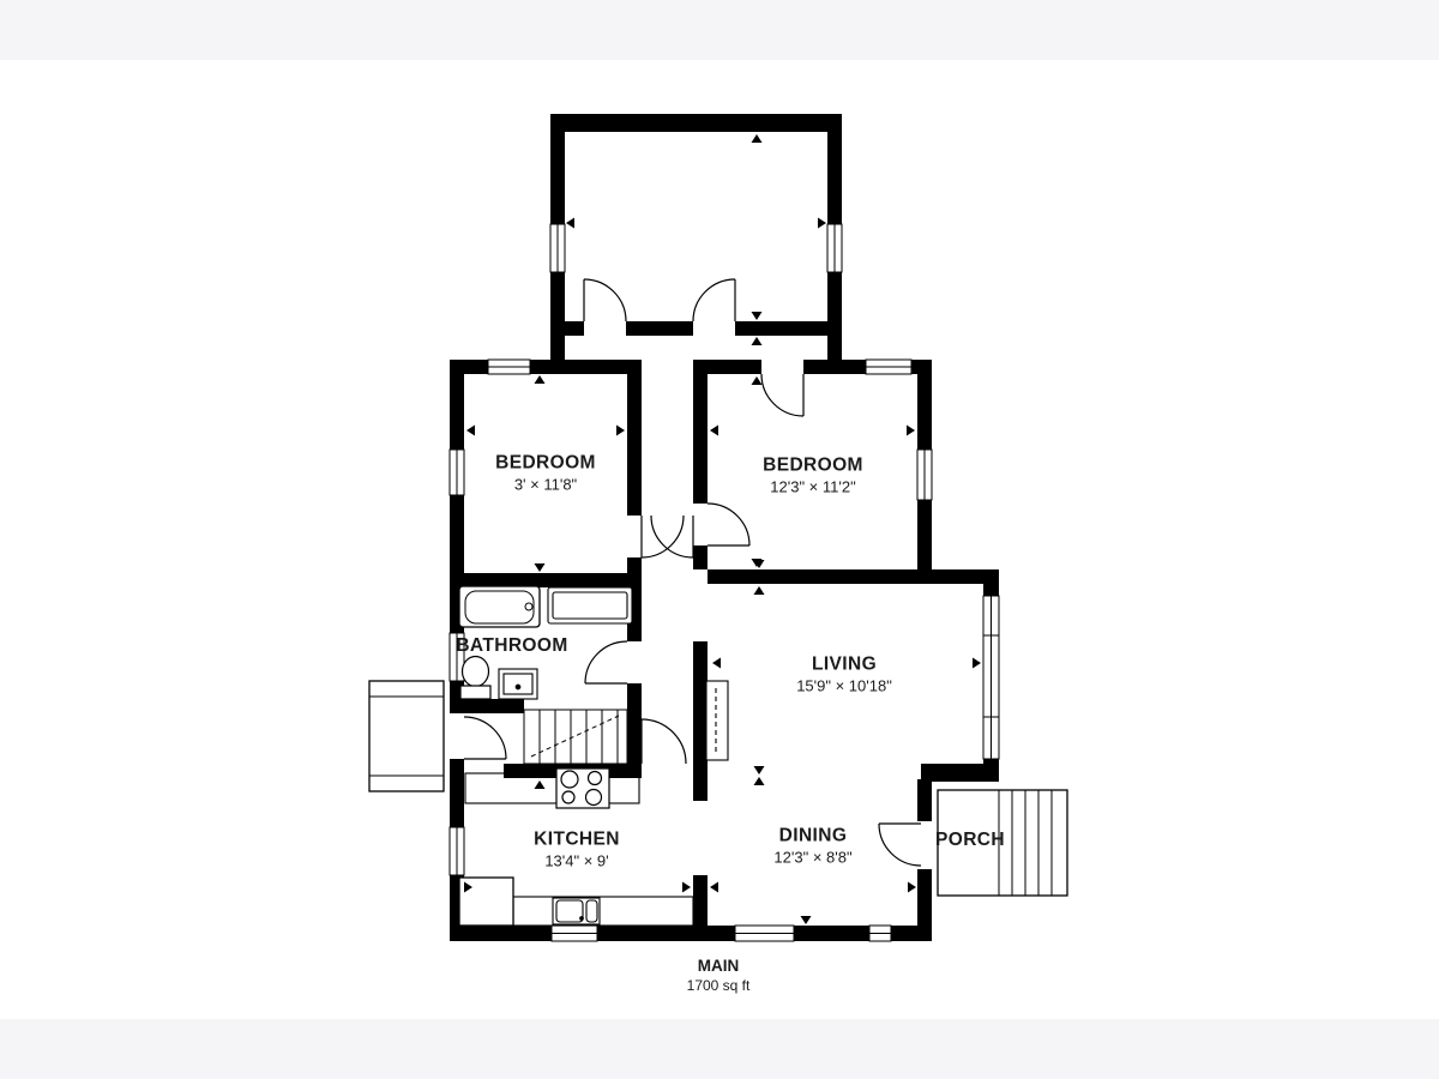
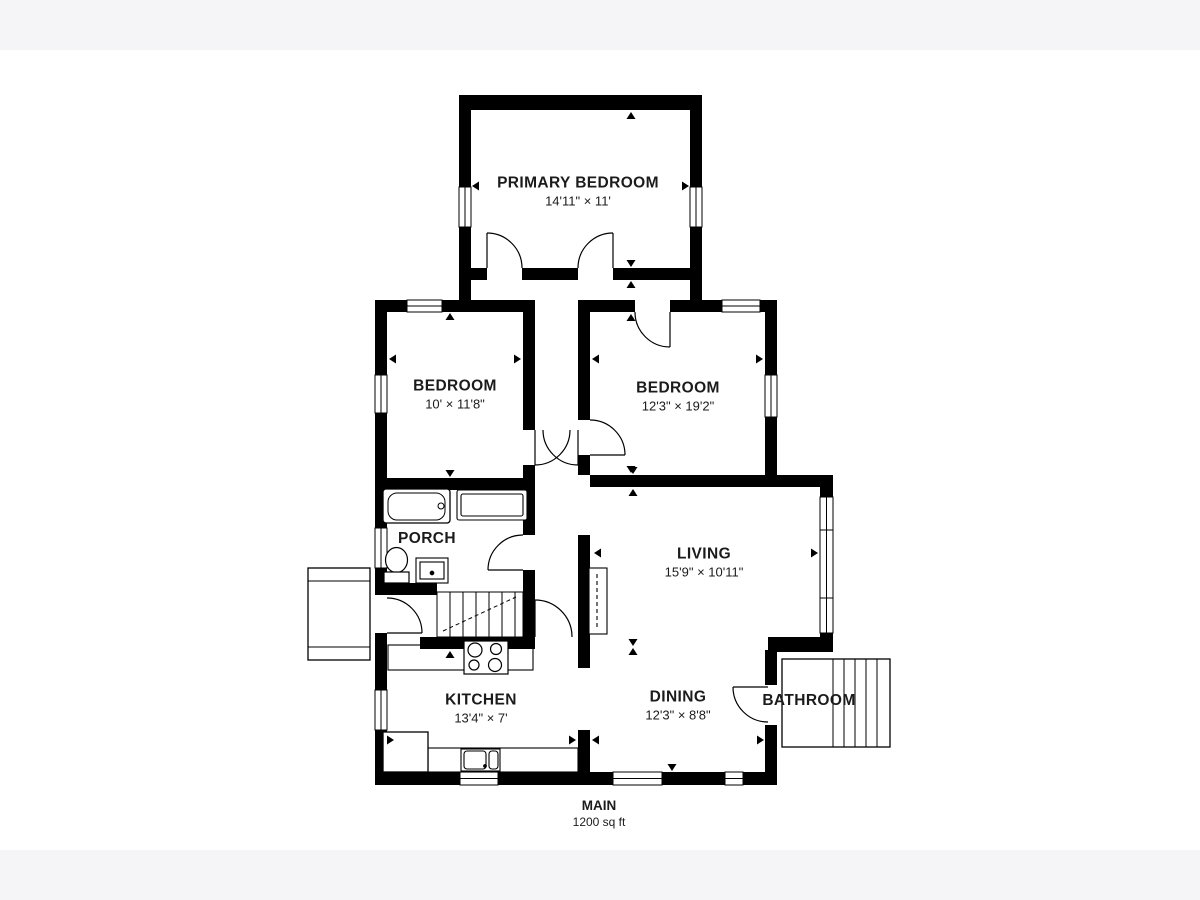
+ PRIMARY BEDROOM
+ 14'11" × 11'
  BEDROOM
- 3' × 11'8"
+ 10' × 11'8"
  BEDROOM
- 12'3" × 11'2"
+ 12'3" × 19'2"
- BATHROOM
+ PORCH
  LIVING
- 15'9" × 10'18"
+ 15'9" × 10'11"
  KITCHEN
- 13'4" × 9'
+ 13'4" × 7'
  DINING
  12'3" × 8'8"
- PORCH
+ BATHROOM
  MAIN
- 1700 sq ft
+ 1200 sq ft
